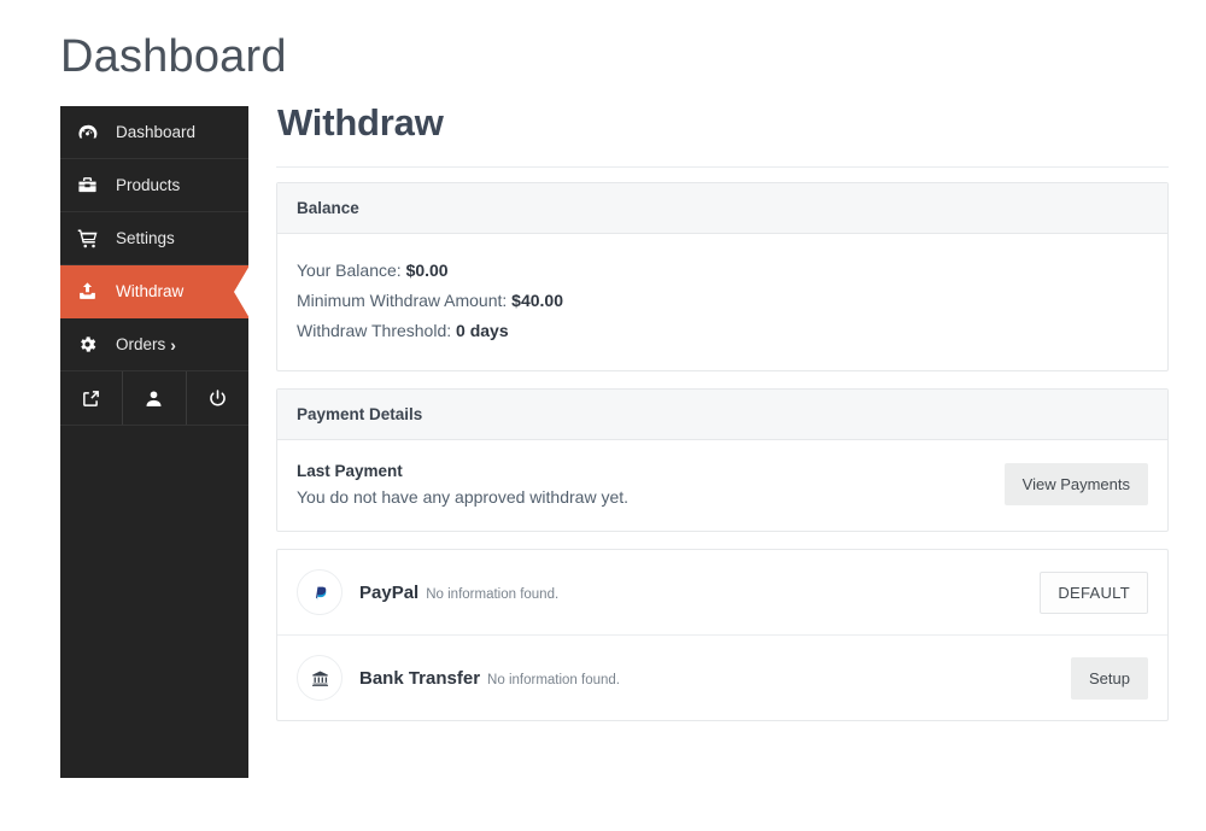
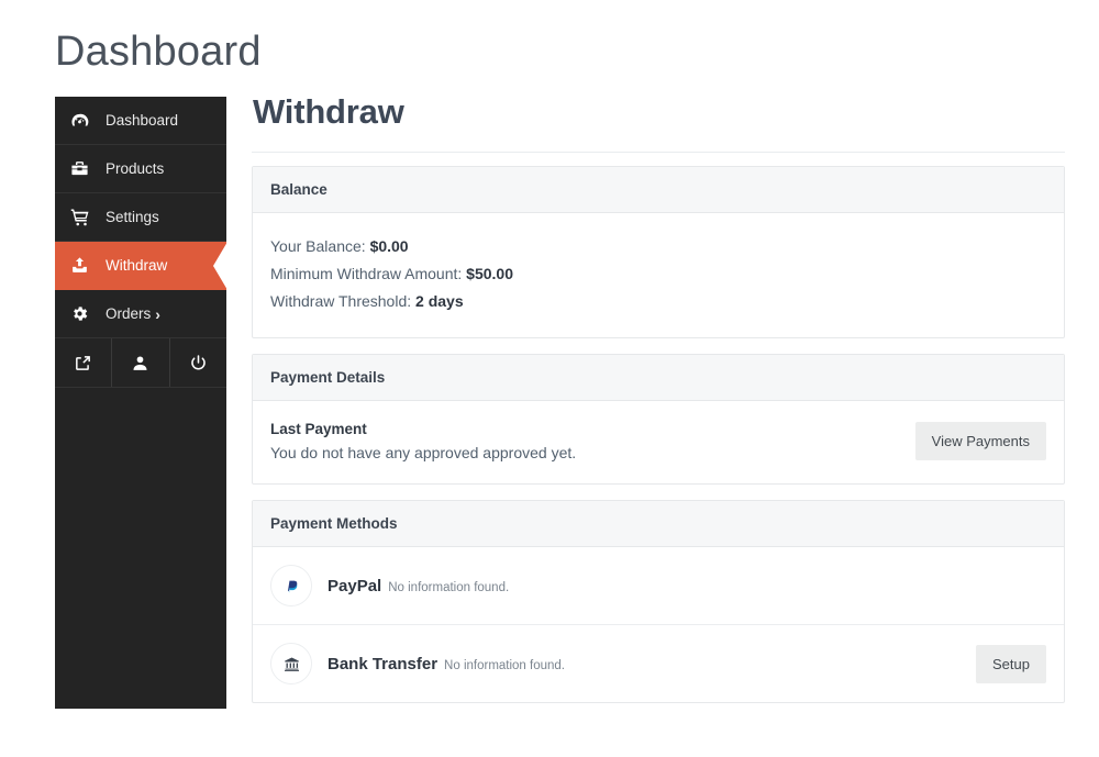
  Dashboard
  Dashboard
  Products
  Settings
  Withdraw
  Orders
  ›
  Withdraw
  Balance
  Your Balance: $0.00
- Minimum Withdraw Amount: $40.00
+ Minimum Withdraw Amount: $50.00
- Withdraw Threshold: 0 days
+ Withdraw Threshold: 2 days
  Payment Details
  Last Payment
- You do not have any approved withdraw yet.
+ You do not have any approved approved yet.
  View Payments
+ Payment Methods
  PayPal
  No information found.
- DEFAULT
  Bank Transfer
  No information found.
  Setup
